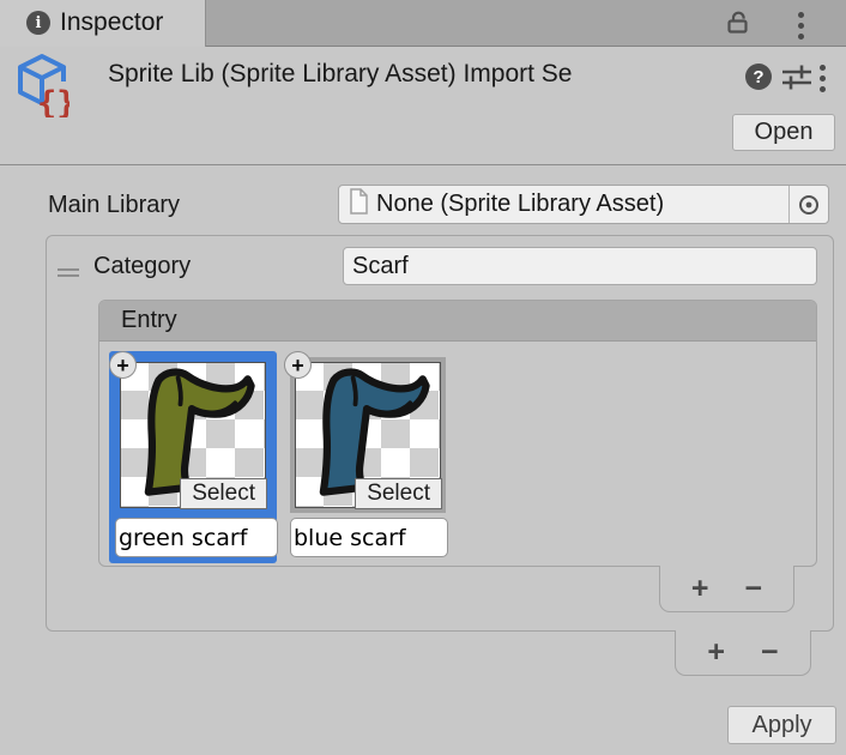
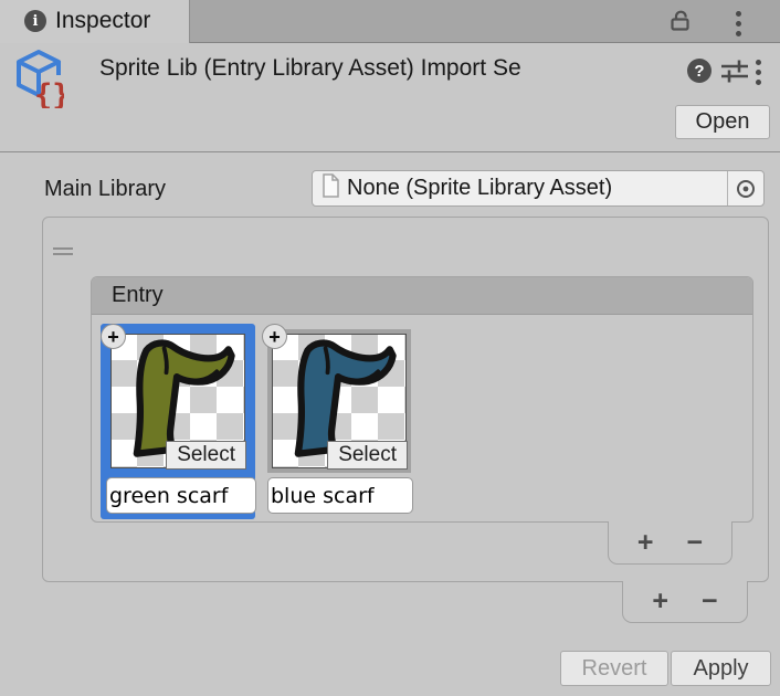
  i
  Inspector
  {}
- Sprite Lib (Sprite Library Asset) Import Se
+ Sprite Lib (Entry Library Asset) Import Se
  ?
  Open
  Main Library
  None (Sprite Library Asset)
- Category
- Scarf
  Entry
  +
  Select
  green scarf
  +
  Select
  blue scarf
  +
  −
  +
  −
+ Revert
  Apply
